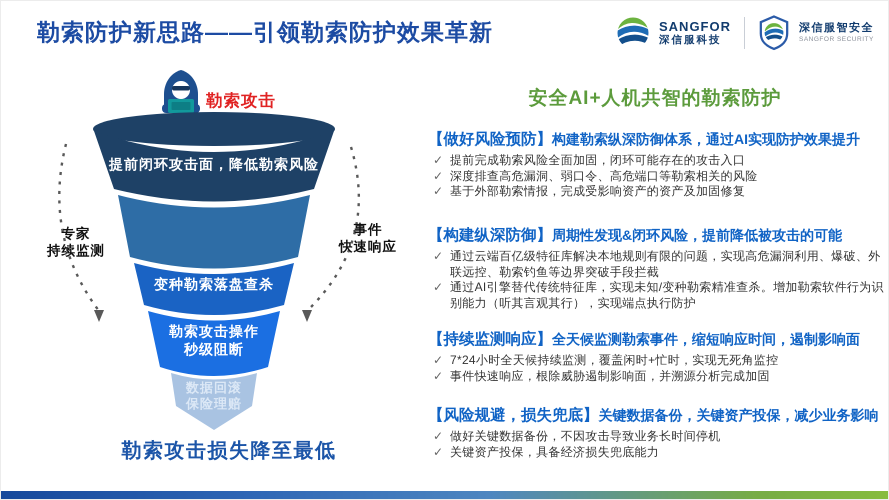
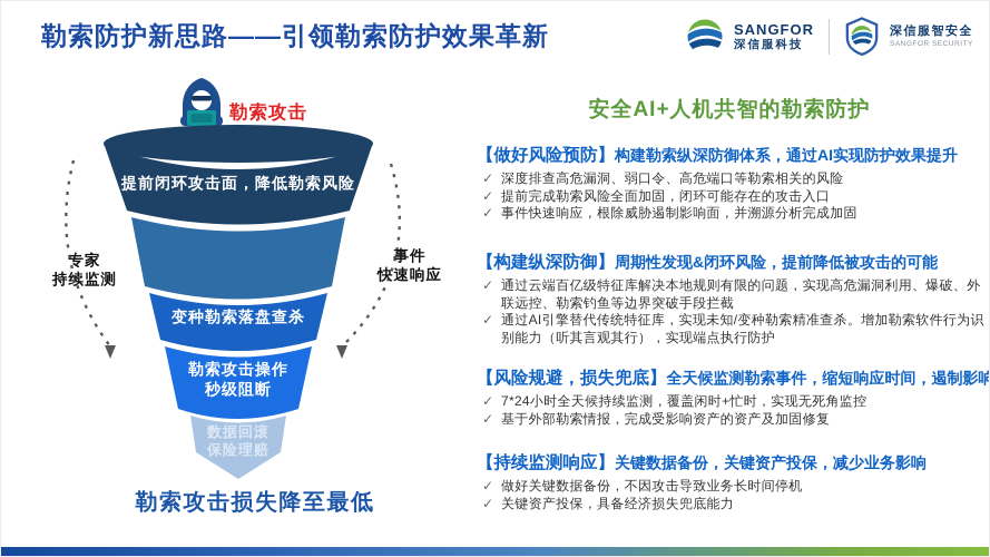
  勒索防护新思路——引领勒索防护效果革新
  SANGFOR
  深信服科技
  深信服智安全
  勒索攻击
  提前闭环攻击面，降低勒索风险
  变种勒索落盘查杀
  勒索攻击操作
  秒级阻断
  数据回滚
  保险理赔
  专家
  持续监测
  事件
  快速响应
  勒索攻击损失降至最低
  安全AI+人机共智的勒索防护
  【做好风险预防】构建勒索纵深防御体系，通过AI实现防护效果提升
  ✓
- 提前完成勒索风险全面加固，闭环可能存在的攻击入口
+ 深度排查高危漏洞、弱口令、高危端口等勒索相关的风险
  ✓
- 深度排查高危漏洞、弱口令、高危端口等勒索相关的风险
+ 提前完成勒索风险全面加固，闭环可能存在的攻击入口
  ✓
- 基于外部勒索情报，完成受影响资产的资产及加固修复
+ 事件快速响应，根除威胁遏制影响面，并溯源分析完成加固
  【构建纵深防御】周期性发现&闭环风险，提前降低被攻击的可能
  ✓
  通过云端百亿级特征库解决本地规则有限的问题，实现高危漏洞利用、爆破、外联远控、勒索钓鱼等边界突破手段拦截
  ✓
  通过AI引擎替代传统特征库，实现未知/变种勒索精准查杀。增加勒索软件行为识别能力（听其言观其行），实现端点执行防护
- 【持续监测响应】全天候监测勒索事件，缩短响应时间，遏制影响面
+ 【风险规避，损失兜底】全天候监测勒索事件，缩短响应时间，遏制影响
  ✓
  7*24小时全天候持续监测，覆盖闲时+忙时，实现无死角监控
  ✓
- 事件快速响应，根除威胁遏制影响面，并溯源分析完成加固
+ 基于外部勒索情报，完成受影响资产的资产及加固修复
- 【风险规避，损失兜底】关键数据备份，关键资产投保，减少业务影响
+ 【持续监测响应】关键数据备份，关键资产投保，减少业务影响
  ✓
  做好关键数据备份，不因攻击导致业务长时间停机
  ✓
  关键资产投保，具备经济损失兜底能力
